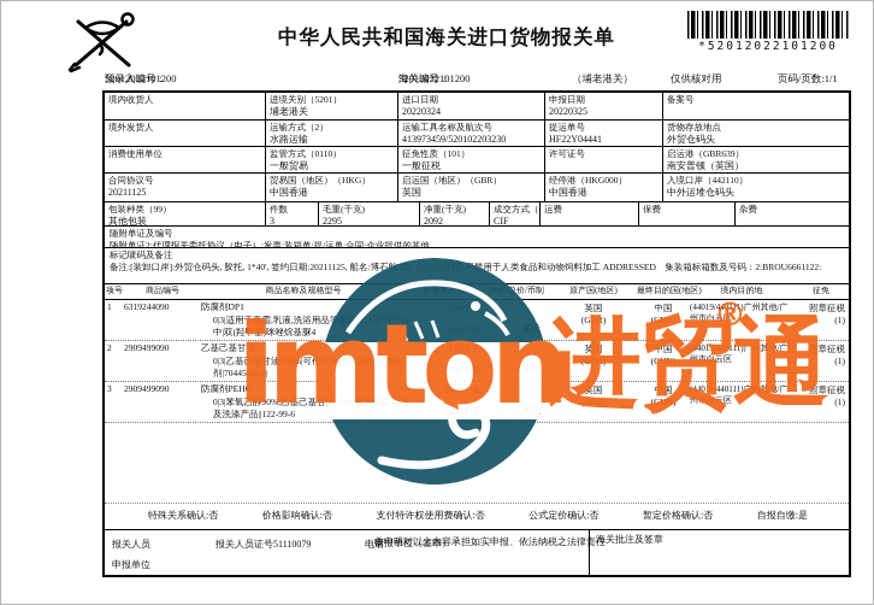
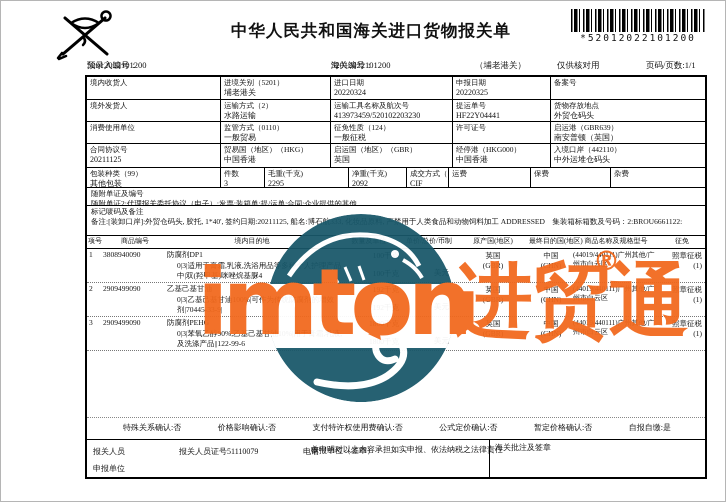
  中华人民共和国海关进口货物报关单
  *52012022101200
  预录入编号：
  52012022101200
  海关编号：
  52012022101200
  （埔老港关）
  仅供核对用
  页码/页数:1/1
  境内收货人
  进境关别（5201）
  埔老港关
  进口日期
  20220324
  申报日期
  20220325
  备案号
  境外发货人
  运输方式（2）
  水路运输
  运输工具名称及航次号
  413973459/520102203230
  提运单号
  HF22Y04441
  货物存放地点
  外贸仓码头
  消费使用单位
  监管方式（0110）
  一般贸易
- 征免性质（101）
+ 征免性质（124）
  一般征税
  许可证号
  启运港（GBR639）
  南安普顿（英国）
  合同协议号
  20211125
  贸易国（地区）（HKG）
  中国香港
  启运国（地区）（GBR）
  英国
  经停港（HKG000）
  中国香港
  入境口岸（442110）
  中外运堆仓码头
  包装种类（99）
  其他包装
  件数
  3
  毛重(千克)
  2295
  净重(千克)
  2092
  成交方式（
  CIF
  运费
  保费
  杂费
  随附单证及编号
  随附单证2:代理报关委托协议（电子）:发票:装箱单:提/运单:合同:企业提供的其他
  标记唛码及备注
  备注:[装卸口岸]:外贸仓码头, 胶托, 1*40', 签约日期:20211125, 船名:博石用于人类食品和动物饲料加工 ADDRESSED 集装箱标箱数及号码：2:BROU6661122:
  项号
  商品编号
- 商品名称及规格型号
+ 境内目的地
  原产国(地区)
  最终目的国(地
- 境内目的地
+ 商品名称及规格型号
  征免
  1
- 6319244090
+ 3808940090
  防腐剂DP1
  0|3|适用于膏霜,乳液,洗浴用品中|双(羟甲基)咪唑烷基脲4
  英国
  (GBR)
  中国
  (CHN)
  (44019/440111)广州其他/广州市白云区
  照章征税
  (1)
  2
  2909499090
  乙基己基甘油
  0|3|乙基己基甘油100%|可作剂|70445-33-9|
  英国
  (GBR)
  中国
  (CHN)
  (44019/440111)广州其他/广州市白云区
  照章征税
  (1)
  3
  2909499090
  防腐剂PEHG
  0|3|苯氧乙醇90%,乙基己基甘及洗涤产品||122-99-6
  英国
  (GBR)
  中国
  (CHN)
  (44019/440111)广州其他/广州市白云区
  照章征税
  (1)
  特殊关系确认:否
  价格影响确认:否
  支付特许权使用费确认:否
  公式定价确认:否
  暂定价格确认:否
  自报自缴:是
  报关人员
  报关人员证号51110079
  电话
  申报单位
  兹申明对以上内容承担如实申报、依法纳税之法律责任
  申报单位（签章）
  海关批注及签章
  imton
  进贸通
  ®
